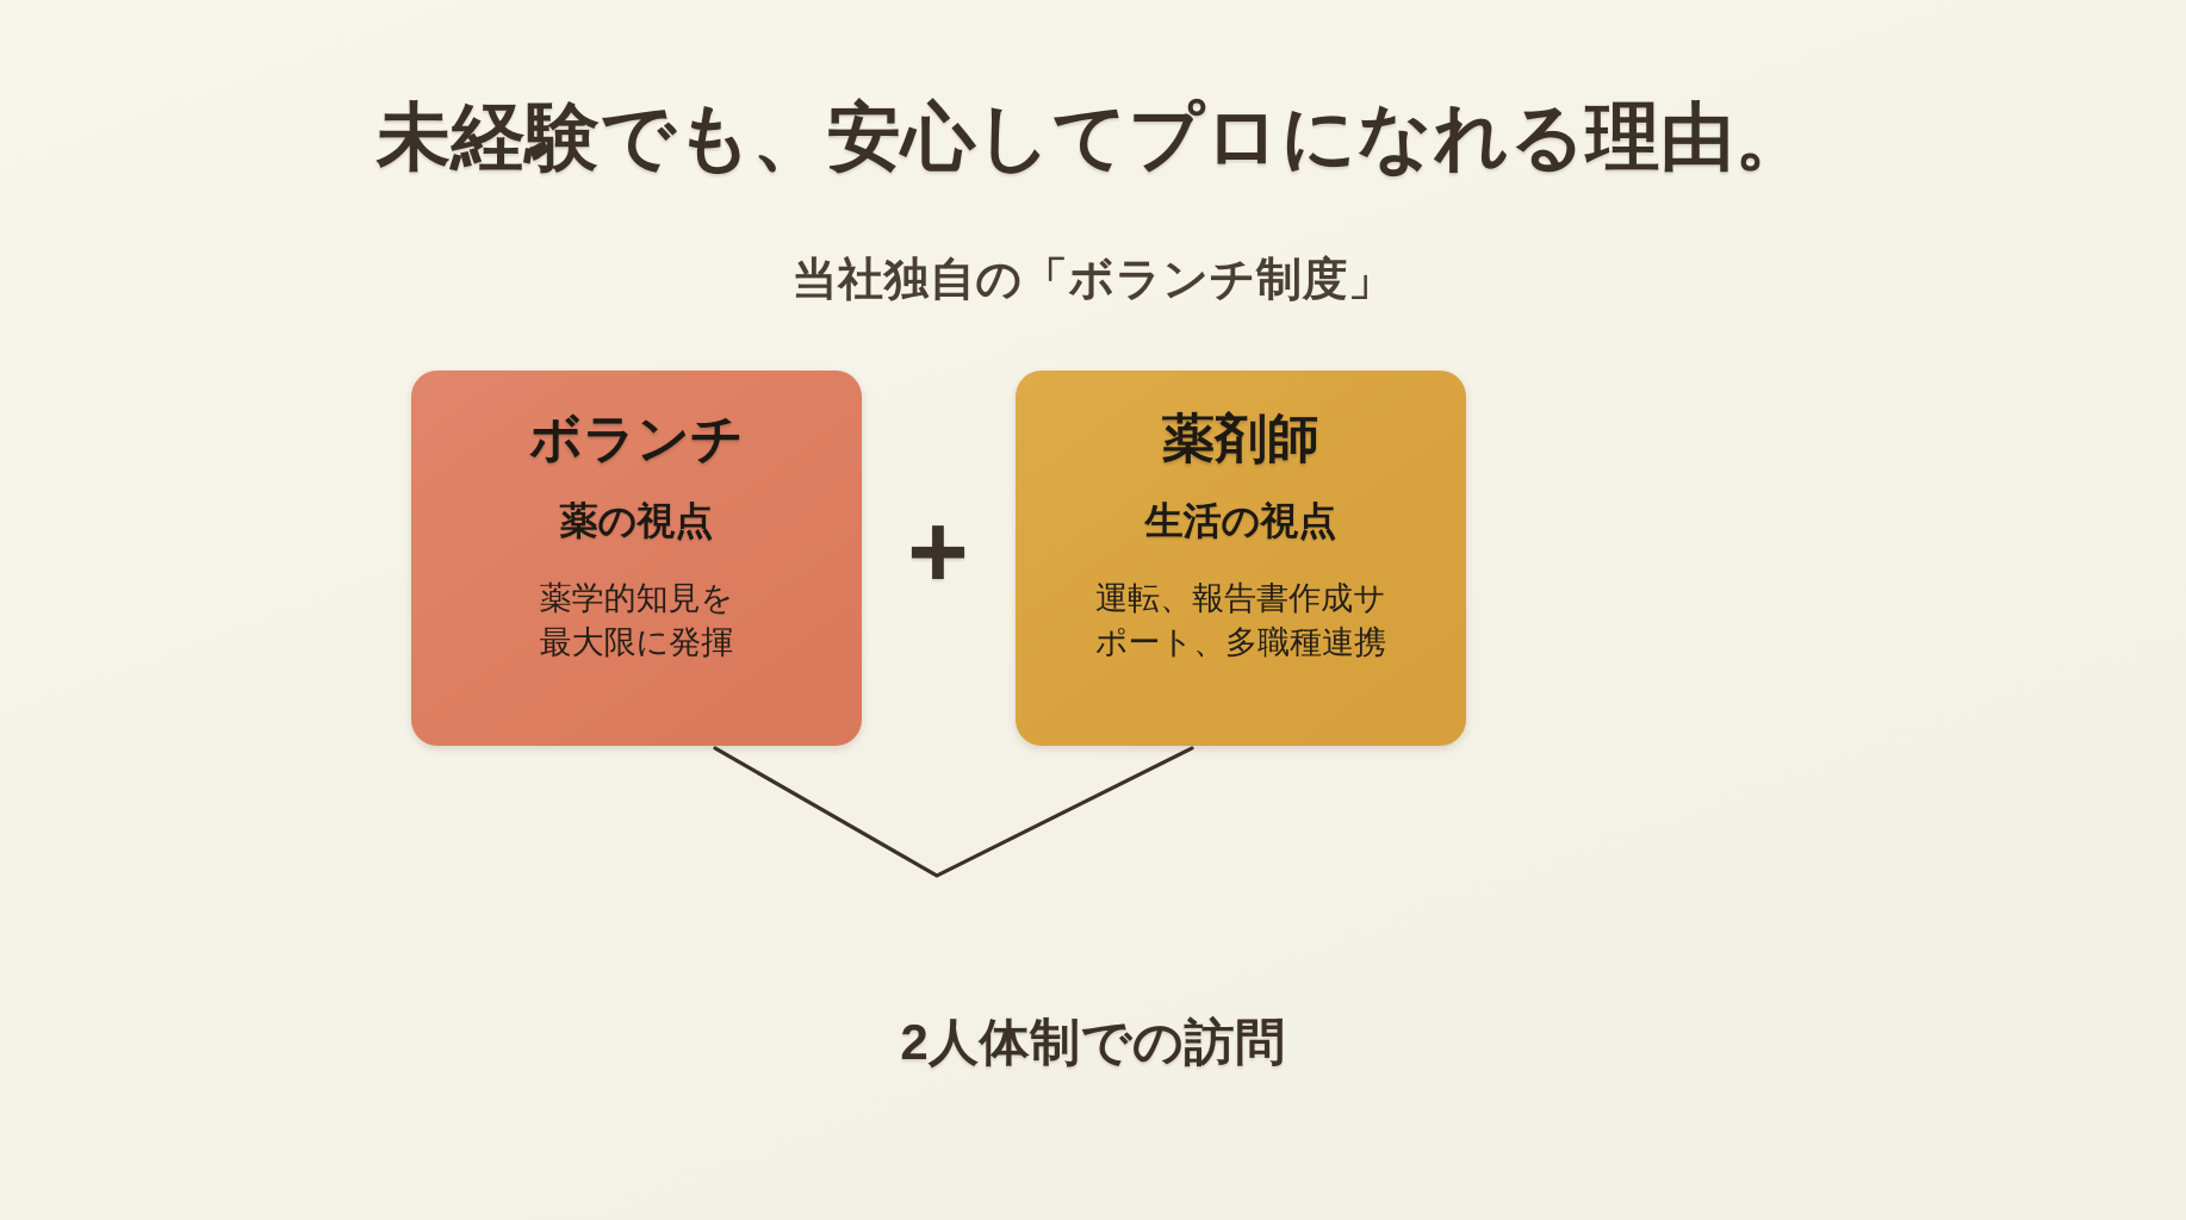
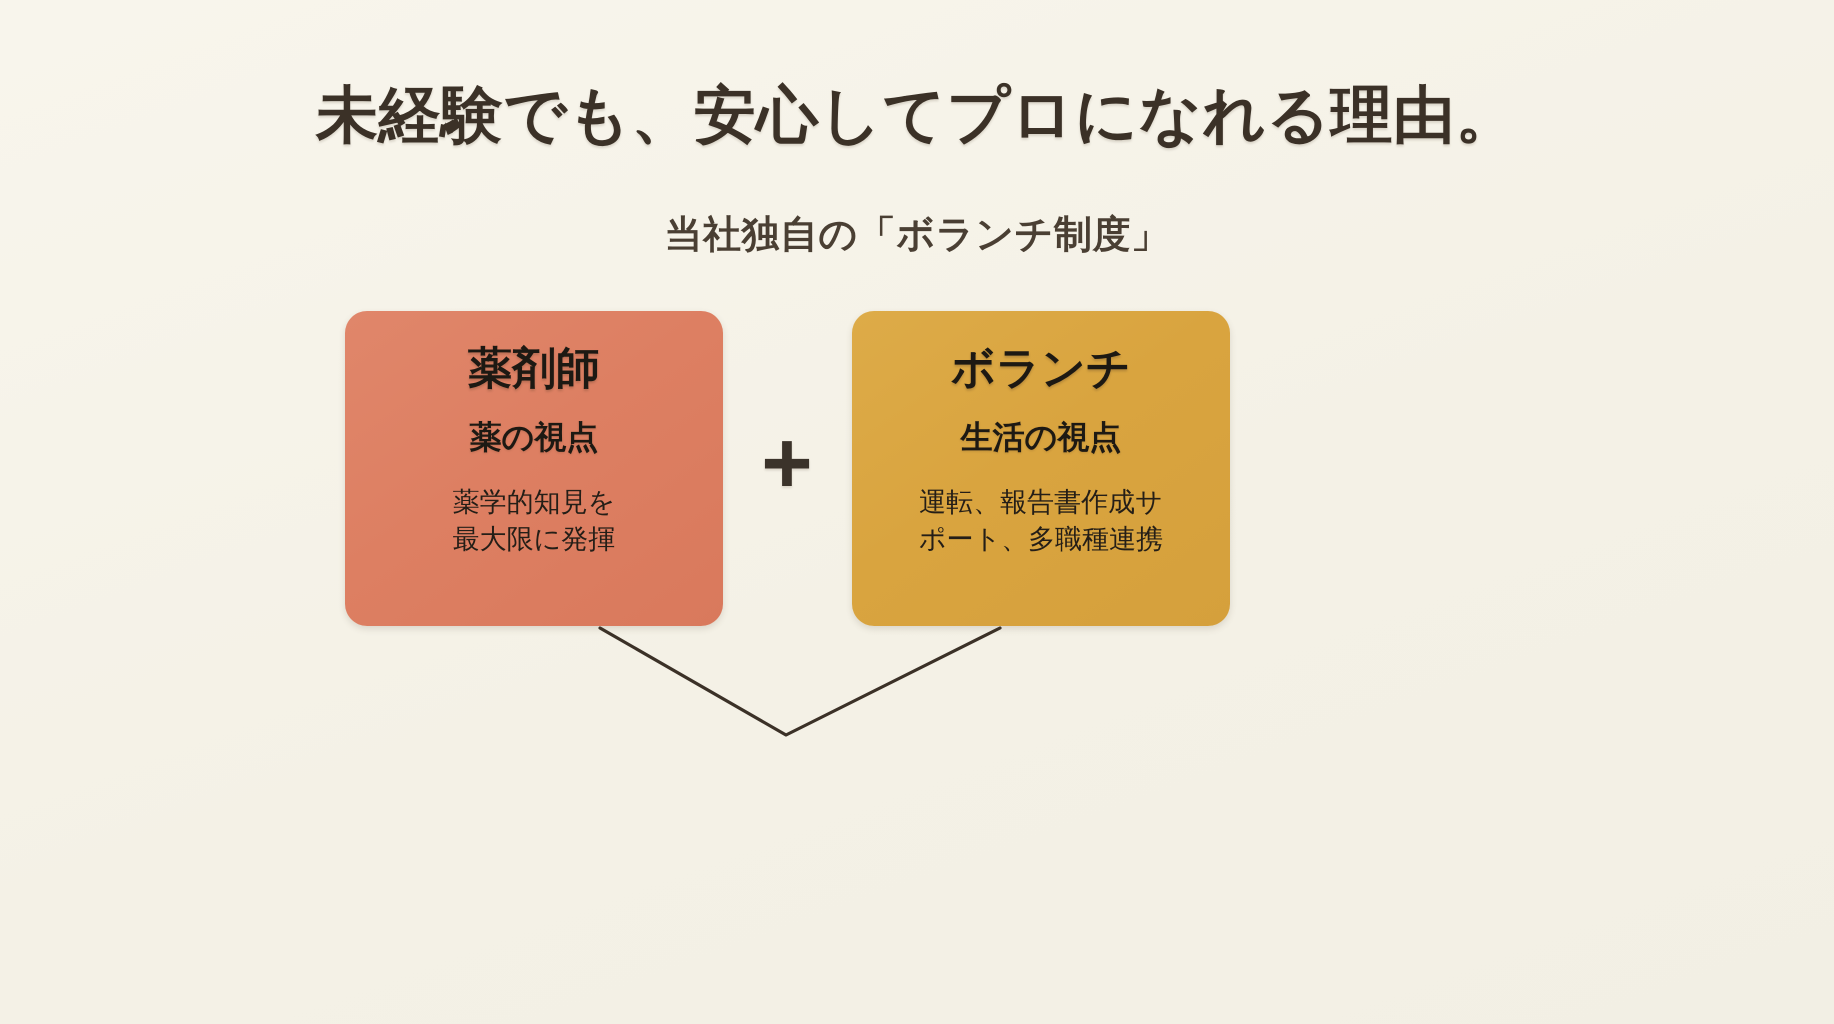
  未経験でも、安心してプロになれる理由。
  当社独自の「ボランチ制度」
- ボランチ
+ 薬剤師
  薬の視点
  薬学的知見を
  最大限に発揮
- 薬剤師
+ ボランチ
  生活の視点
  運転、報告書作成サ
  ポート、多職種連携
  +
- 2人体制での訪問
